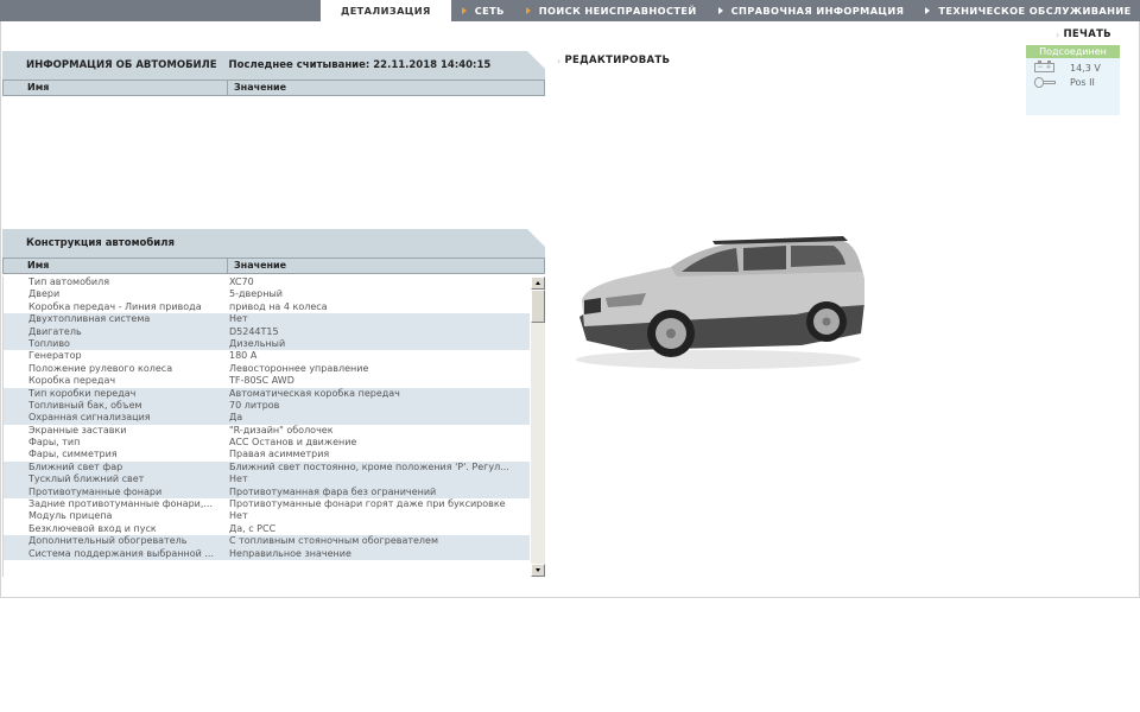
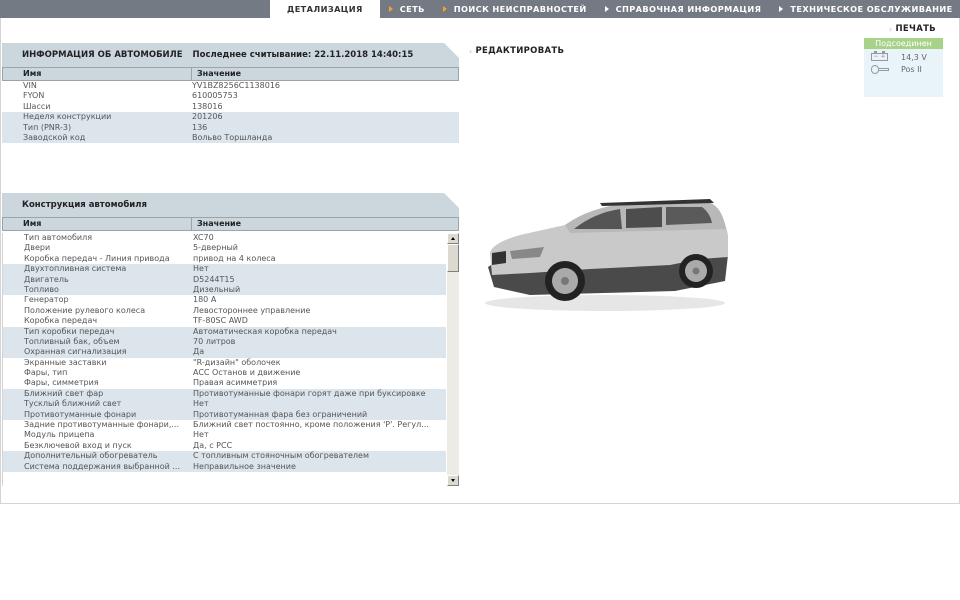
  ДЕТАЛИЗАЦИЯ
  СЕТЬ
  ПОИСК НЕИСПРАВНОСТЕЙ
  СПРАВОЧНАЯ ИНФОРМАЦИЯ
  ТЕХНИЧЕСКОЕ ОБСЛУЖИВАНИЕ
  ›
  ПЕЧАТЬ
  ›
  РЕДАКТИРОВАТЬ
  Подсоединен
  14,3 V
  Pos II
  ИНФОРМАЦИЯ ОБ АВТОМОБИЛЕ Последнее считывание: 22.11.2018 14:40:15
  Имя
  Значение
+ VIN
+ YV1BZ8256C1138016
+ FYON
+ 610005753
+ Шасси
+ 138016
+ Неделя конструкции
+ 201206
+ Тип (PNR-3)
+ 136
+ Заводской код
+ Вольво Торшланда
  Конструкция автомобиля
  Имя
  Значение
  Тип автомобиля
  XC70
  Двери
  5-дверный
  Коробка передач - Линия привода
  привод на 4 колеса
  Двухтопливная система
  Нет
  Двигатель
  D5244T15
  Топливо
  Дизельный
  Генератор
  180 A
  Положение рулевого колеса
  Левостороннее управление
  Коробка передач
  TF-80SC AWD
  Тип коробки передач
  Автоматическая коробка передач
  Топливный бак, объем
  70 литров
  Охранная сигнализация
  Да
  Экранные заставки
  "R-дизайн" оболочек
  Фары, тип
  ACC Останов и движение
  Фары, симметрия
  Правая асимметрия
  Ближний свет фар
- Ближний свет постоянно, кроме положения 'P'. Регул...
+ Противотуманные фонари горят даже при буксировке
  Тусклый ближний свет
  Нет
  Противотуманные фонари
  Противотуманная фара без ограничений
  Задние противотуманные фонари,...
- Противотуманные фонари горят даже при буксировке
+ Ближний свет постоянно, кроме положения 'P'. Регул...
  Модуль прицепа
  Нет
  Безключевой вход и пуск
  Да, с PCC
  Дополнительный обогреватель
  С топливным стояночным обогревателем
  Система поддержания выбранной ...
  Неправильное значение
